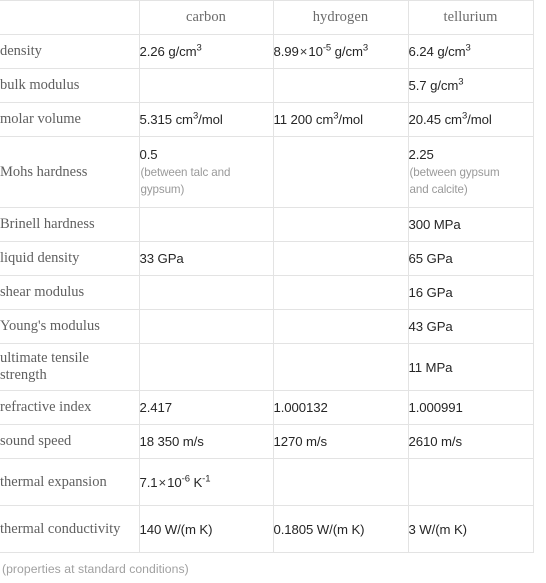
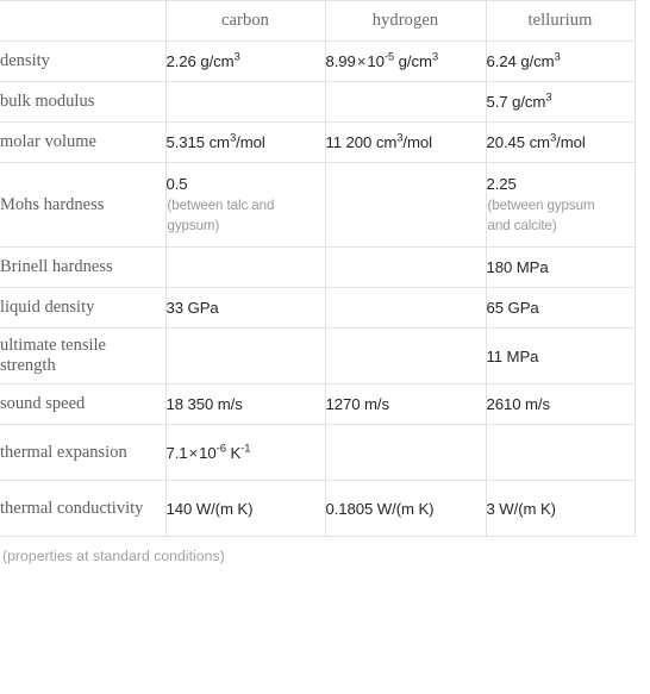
  	carbon	hydrogen	tellurium
  density	2.26 g/cm3	8.99×10-5 g/cm3	6.24 g/cm3
  bulk modulus			5.7 g/cm3
  molar volume	5.315 cm3/mol	11 200 cm3/mol	20.45 cm3/mol
  Mohs hardness	0.5(between talc and gypsum)		2.25(between gypsum and calcite)
- Brinell hardness			300 MPa
+ Brinell hardness			180 MPa
  liquid density	33 GPa		65 GPa
- shear modulus			16 GPa
- Young's modulus			43 GPa
  ultimate tensile strength			11 MPa
- refractive index	2.417	1.000132	1.000991
  sound speed	18 350 m/s	1270 m/s	2610 m/s
  thermal expansion	7.1×10-6 K-1
  thermal conductivity	140 W/(m K)	0.1805 W/(m K)	3 W/(m K)
  (properties at standard conditions)
